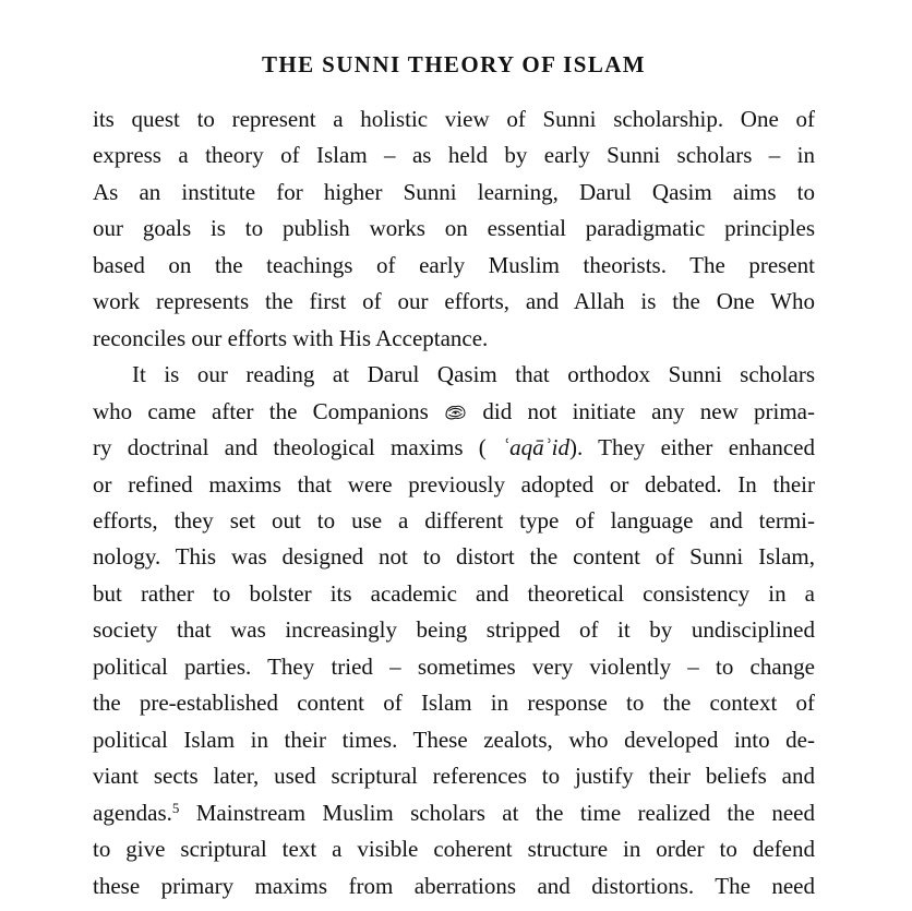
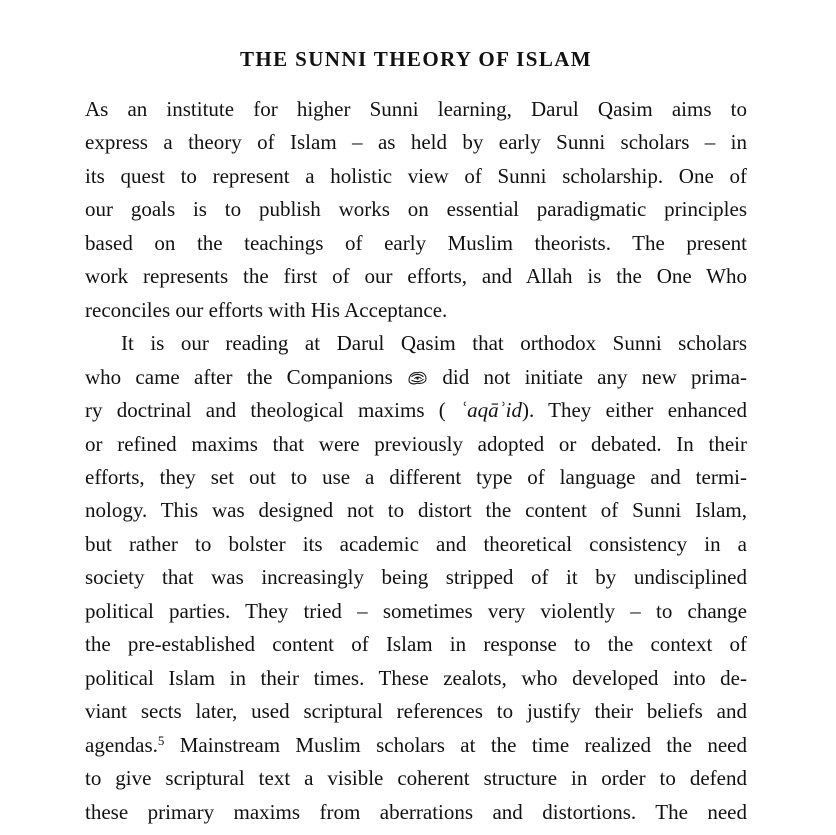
  THE SUNNI THEORY OF ISLAM
- its quest to represent a holistic view of Sunni scholarship. One of
+ As an institute for higher Sunni learning, Darul Qasim aims to
  express a theory of Islam – as held by early Sunni scholars – in
- As an institute for higher Sunni learning, Darul Qasim aims to
+ its quest to represent a holistic view of Sunni scholarship. One of
  our goals is to publish works on essential paradigmatic principles
  based on the teachings of early Muslim theorists. The present
  work represents the first of our efforts, and Allah is the One Who
  reconciles our efforts with His Acceptance.
  It is our reading at Darul Qasim that orthodox Sunni scholars
  who came after the Companions did not initiate any new prima-
  ry doctrinal and theological maxims ( ʿaqāʾid). They either enhanced
  or refined maxims that were previously adopted or debated. In their
  efforts, they set out to use a different type of language and termi-
  nology. This was designed not to distort the content of Sunni Islam,
  but rather to bolster its academic and theoretical consistency in a
  society that was increasingly being stripped of it by undisciplined
  political parties. They tried – sometimes very violently – to change
  the pre-established content of Islam in response to the context of
  political Islam in their times. These zealots, who developed into de-
  viant sects later, used scriptural references to justify their beliefs and
  agendas.5 Mainstream Muslim scholars at the time realized the need
  to give scriptural text a visible coherent structure in order to defend
  these primary maxims from aberrations and distortions. The need
